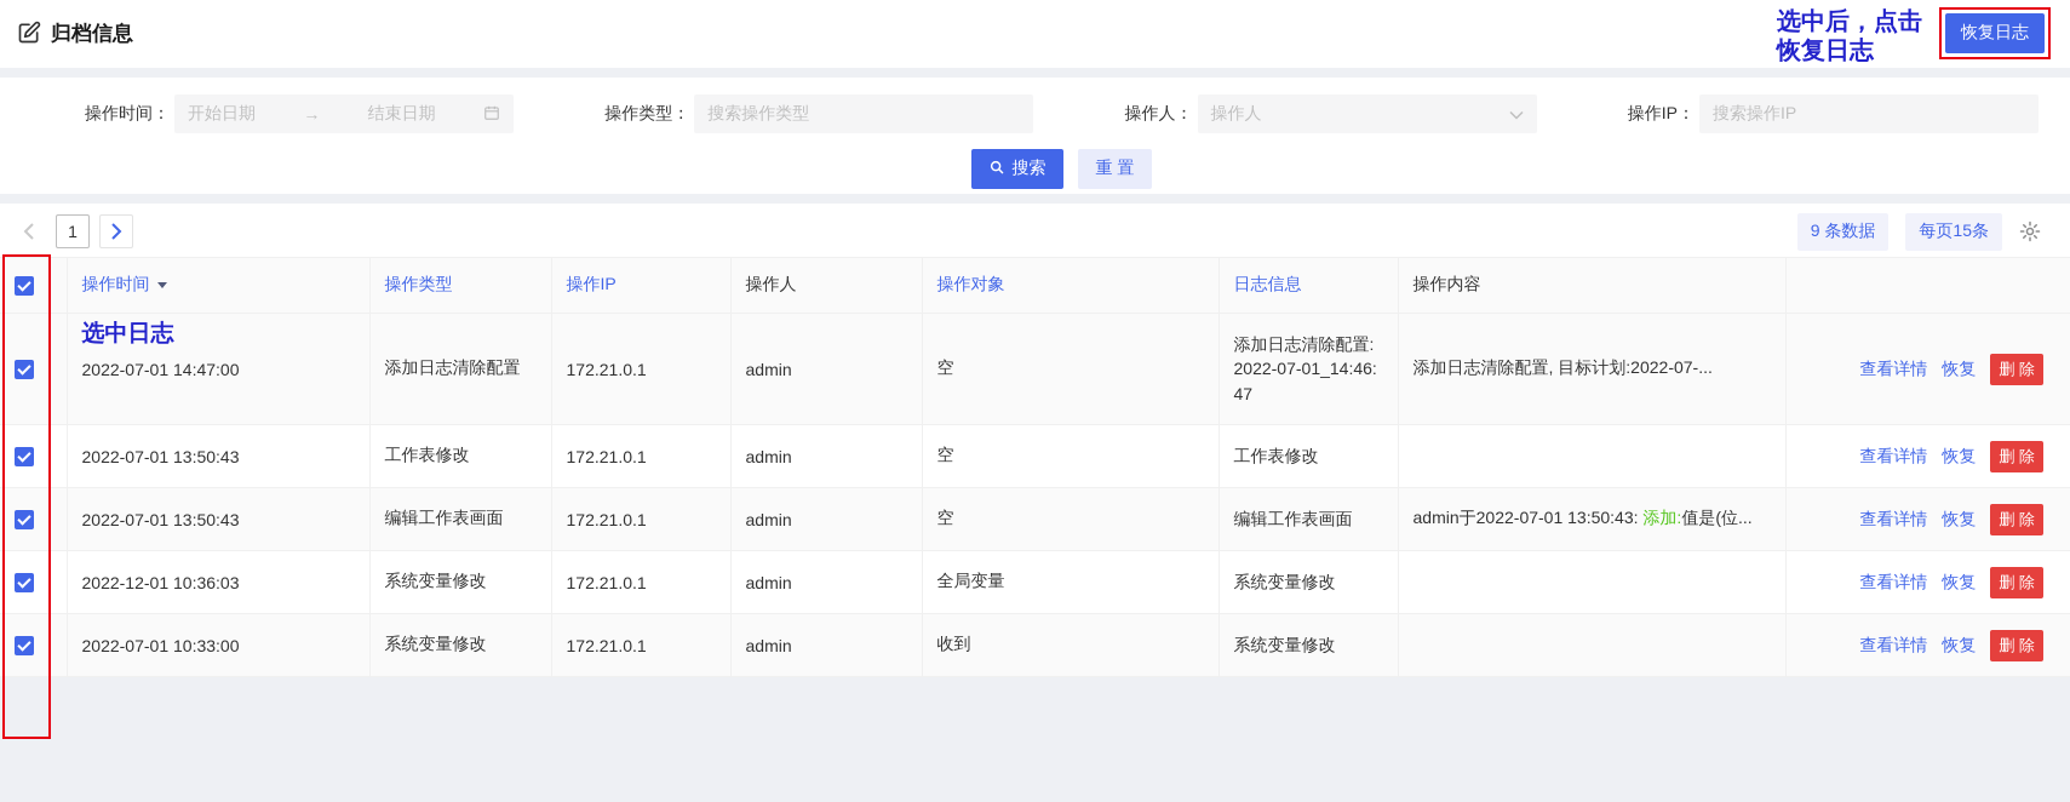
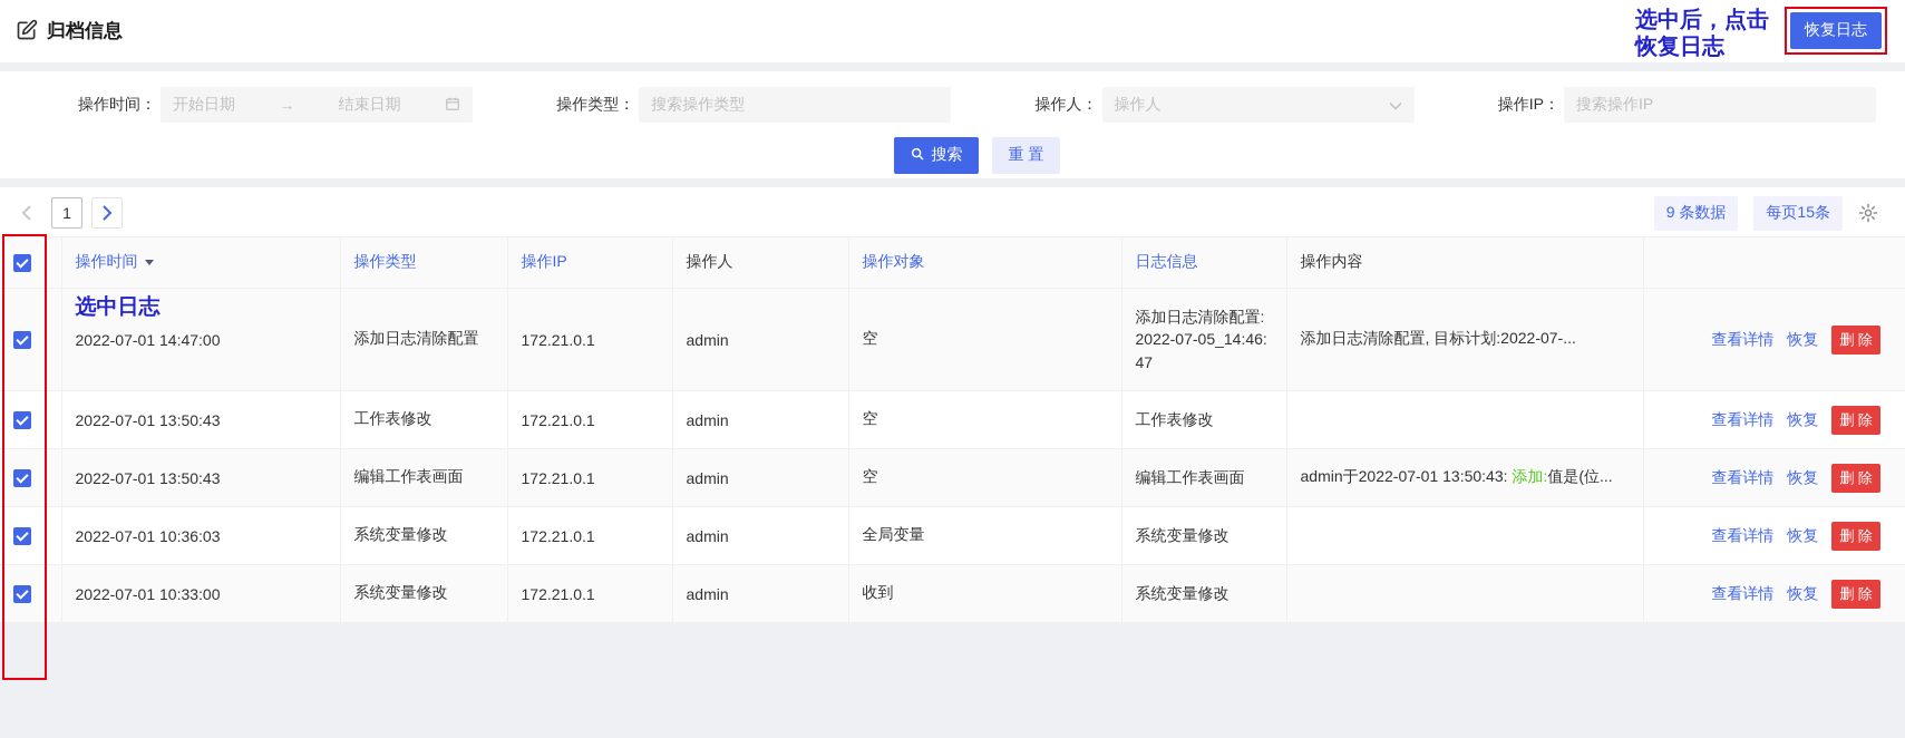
  归档信息
  选中后，点击
  恢复日志
  恢复日志
  操作时间：
  开始日期
  →
  结束日期
  操作类型：
  搜索操作类型
  操作人：
  操作人
  操作IP：
  搜索操作IP
  搜索
  重 置
  1
  9 条数据
  每页15条
  	操作时间	操作类型	操作IP	操作人	操作对象	日志信息	操作内容
- 	选中日志 2022-07-01 14:47:00	添加日志清除配置	172.21.0.1	admin	空	添加日志清除配置: 2022-07-01_14:46:47	添加日志清除配置, 目标计划:2022-07-...	查看详情 恢复 删 除
+ 	选中日志 2022-07-01 14:47:00	添加日志清除配置	172.21.0.1	admin	空	添加日志清除配置: 2022-07-05_14:46:47	添加日志清除配置, 目标计划:2022-07-...	查看详情 恢复 删 除
  	2022-07-01 13:50:43	工作表修改	172.21.0.1	admin	空	工作表修改		查看详情 恢复 删 除
  	2022-07-01 13:50:43	编辑工作表画面	172.21.0.1	admin	空	编辑工作表画面	admin于2022-07-01 13:50:43: 添加:值是(位...	查看详情 恢复 删 除
- 	2022-12-01 10:36:03	系统变量修改	172.21.0.1	admin	全局变量	系统变量修改		查看详情 恢复 删 除
+ 	2022-07-01 10:36:03	系统变量修改	172.21.0.1	admin	全局变量	系统变量修改		查看详情 恢复 删 除
  	2022-07-01 10:33:00	系统变量修改	172.21.0.1	admin	收到	系统变量修改		查看详情 恢复 删 除
